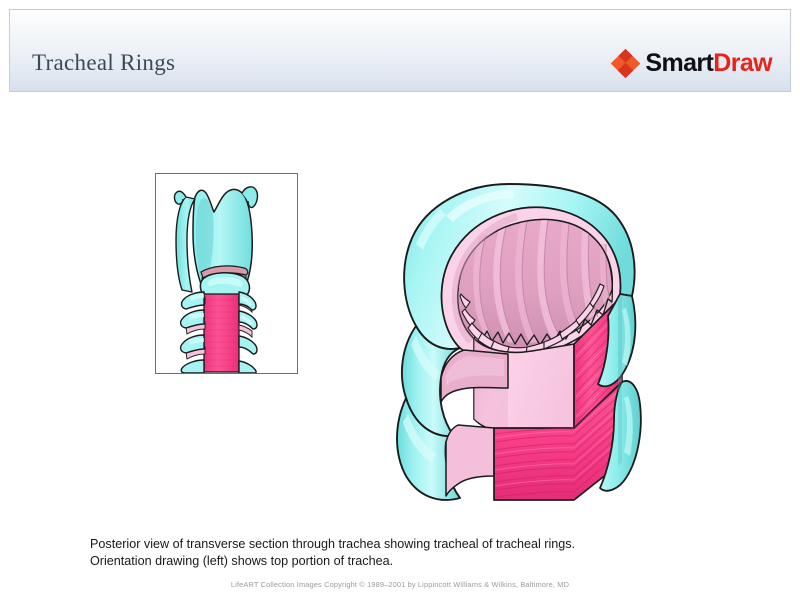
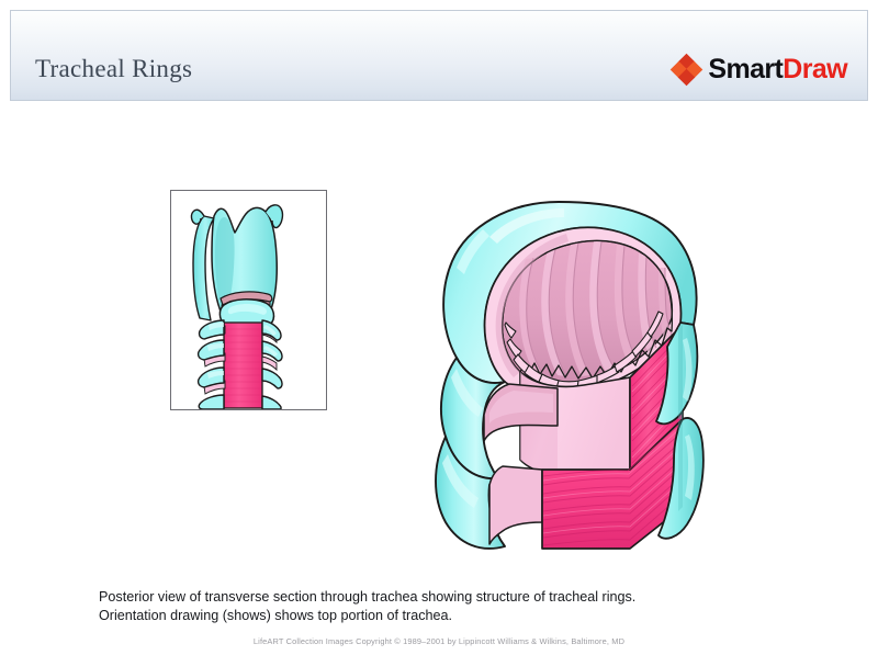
  Tracheal Rings
  Smart
  Draw
- Posterior view of transverse section through trachea showing tracheal of tracheal rings.
+ Posterior view of transverse section through trachea showing structure of tracheal rings.
- Orientation drawing (left) shows top portion of trachea.
+ Orientation drawing (shows) shows top portion of trachea.
  LifeART Collection Images Copyright © 1989–2001 by Lippincott Williams & Wilkins, Baltimore, MD
